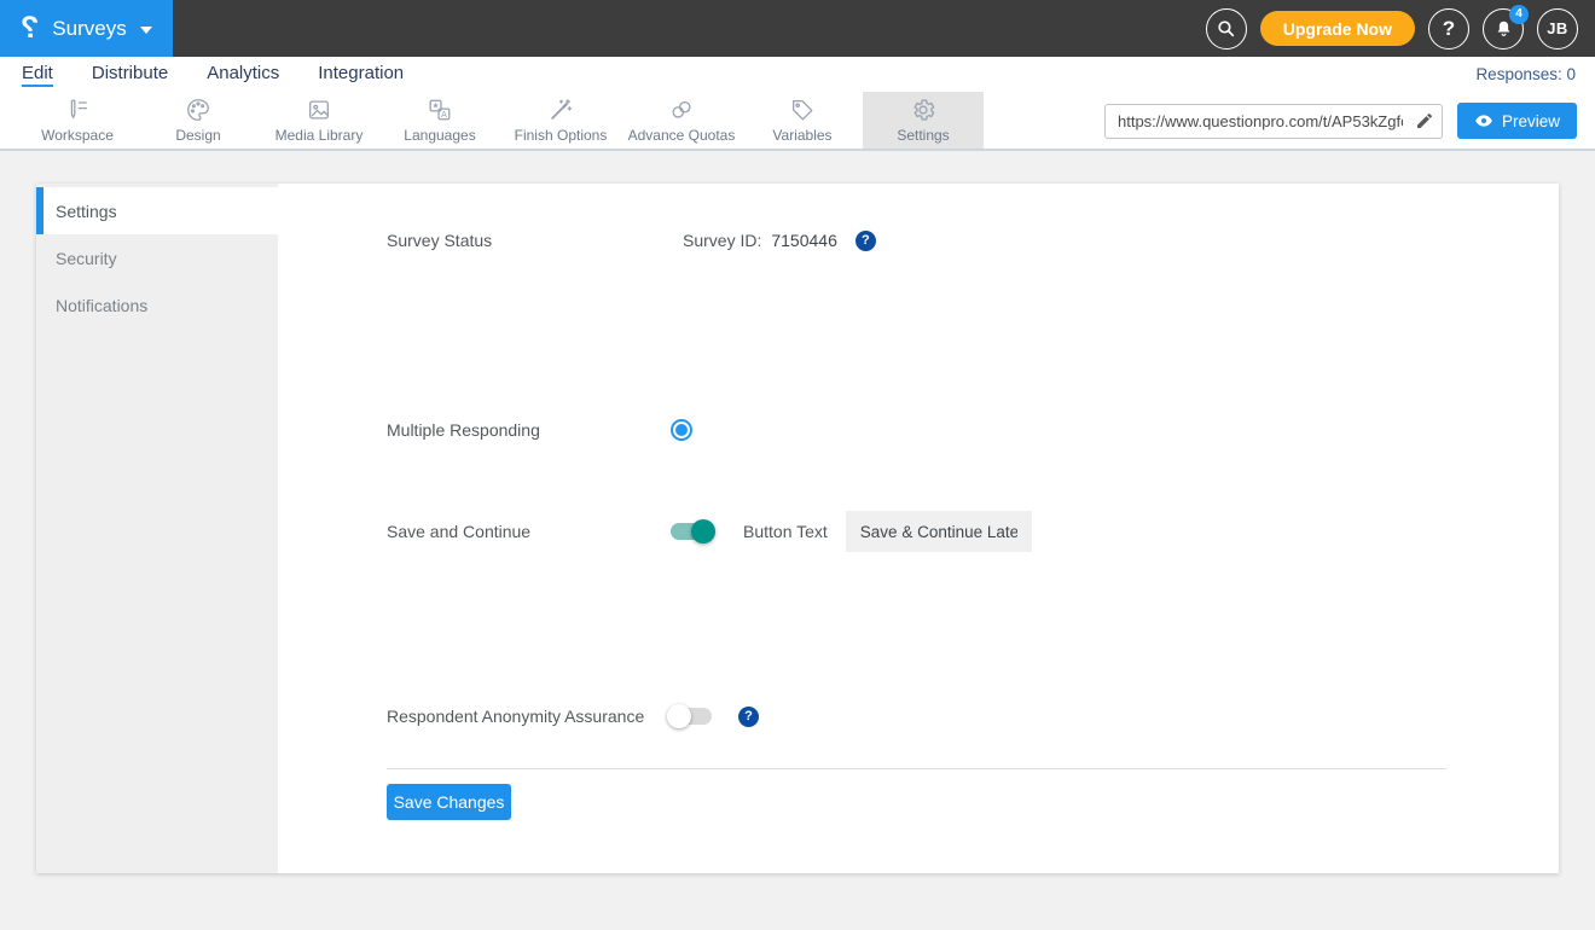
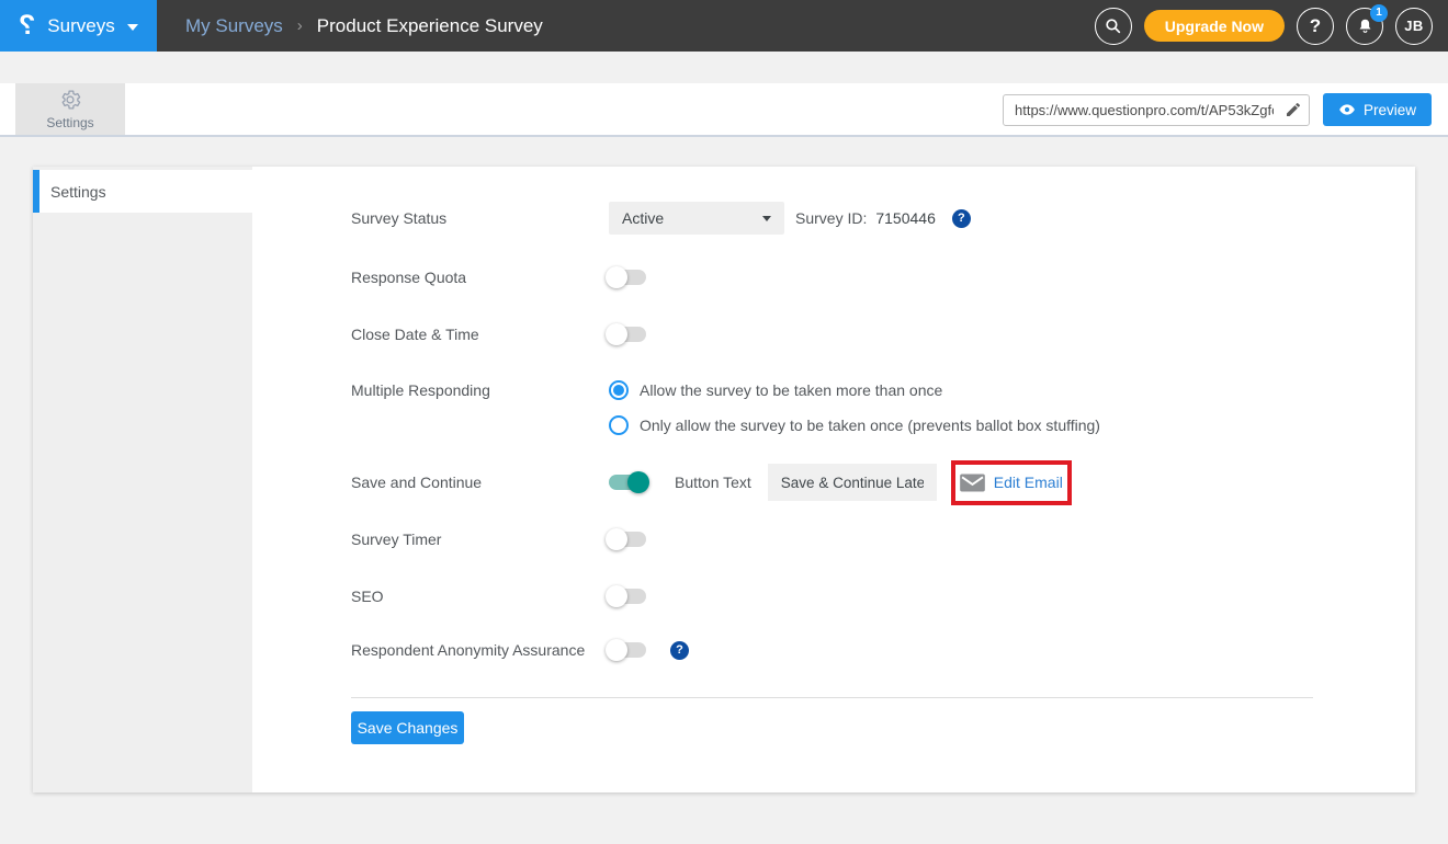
  Surveys
+ My Surveys
+ ›
+ Product Experience Survey
  Upgrade Now
  ?
- 4
+ 1
  JB
- Edit
- Distribute
- Analytics
- Integration
- Responses: 0
- Workspace
- Design
- Media Library
- A
- Languages
- Finish Options
- Advance Quotas
- Variables
  Settings
  https://www.questionpro.com/t/AP53kZgf
  Preview
  Settings
- Security
- Notifications
  Survey Status
+ Active
  Survey ID:
  7150446
  ?
+ Response Quota
+ Close Date & Time
  Multiple Responding
+ Allow the survey to be taken more than once
+ Only allow the survey to be taken once (prevents ballot box stuffing)
  Save and Continue
  Button Text
  Save & Continue Late
+ Edit Email
+ Survey Timer
+ SEO
  Respondent Anonymity Assurance
  ?
  Save Changes
